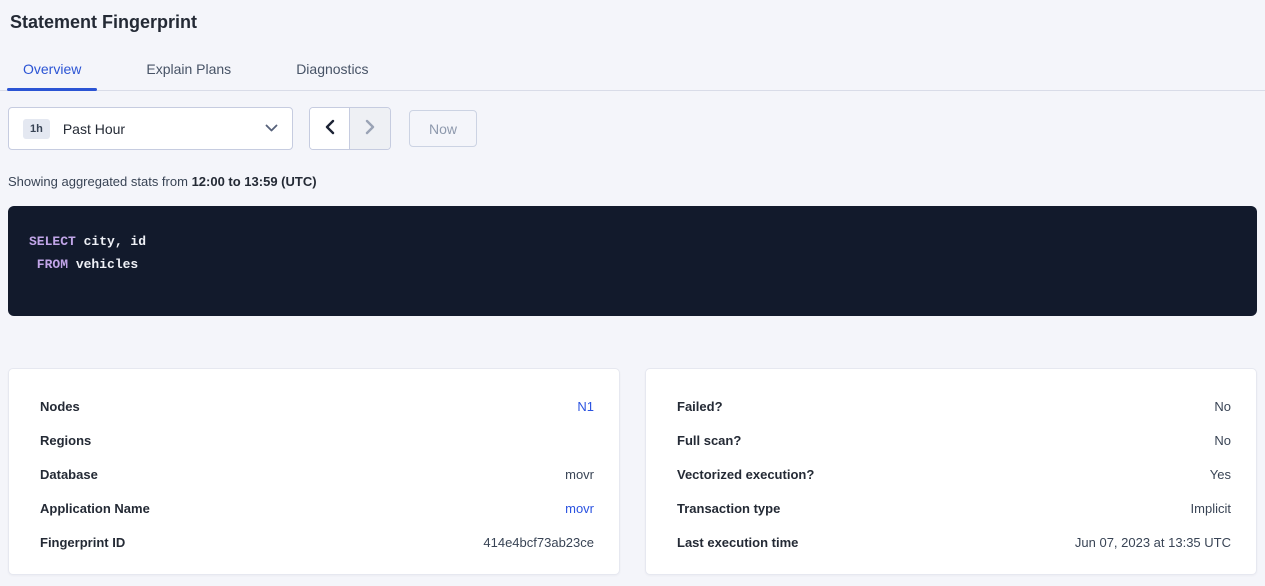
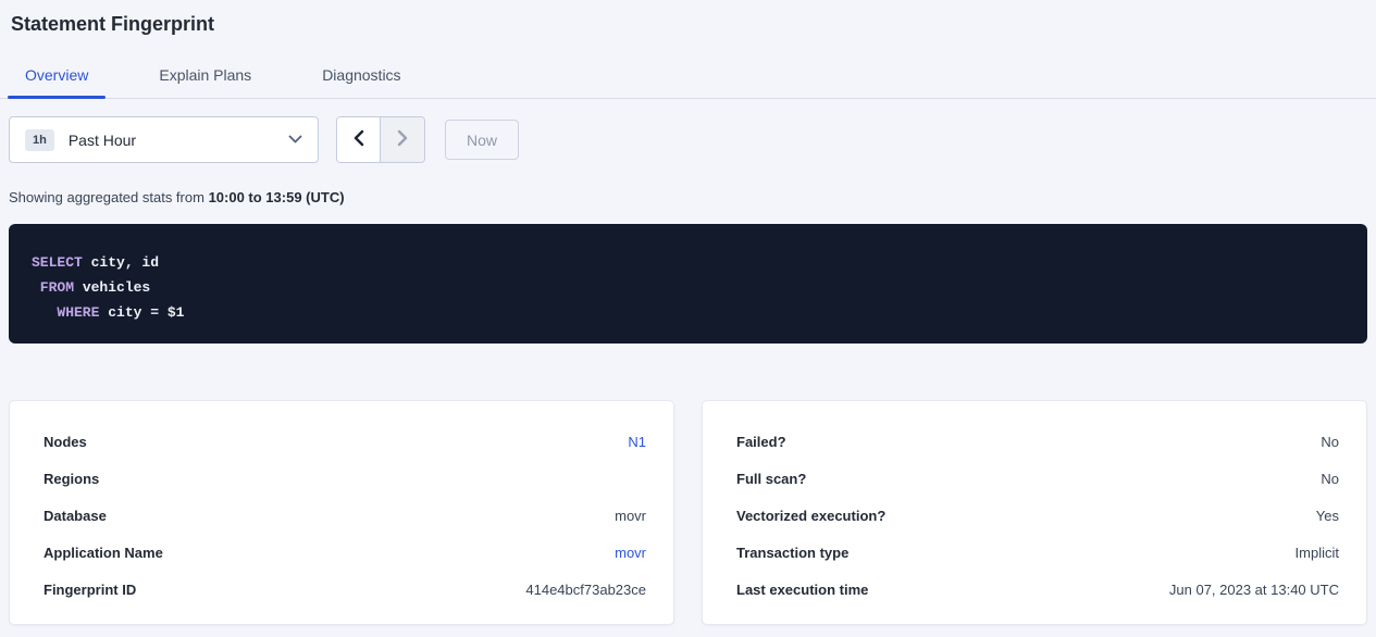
  Statement Fingerprint
  Overview
  Explain Plans
  Diagnostics
  1h
  Past Hour
  Now
- Showing aggregated stats from 12:00 to 13:59 (UTC)
+ Showing aggregated stats from 10:00 to 13:59 (UTC)
  SELECT city, id
  FROM vehicles
+ WHERE city = $1
  Nodes
  N1
  Regions
  Database
  movr
  Application Name
  movr
  Fingerprint ID
  414e4bcf73ab23ce
  Failed?
  No
  Full scan?
  No
  Vectorized execution?
  Yes
  Transaction type
  Implicit
  Last execution time
- Jun 07, 2023 at 13:35 UTC
+ Jun 07, 2023 at 13:40 UTC
